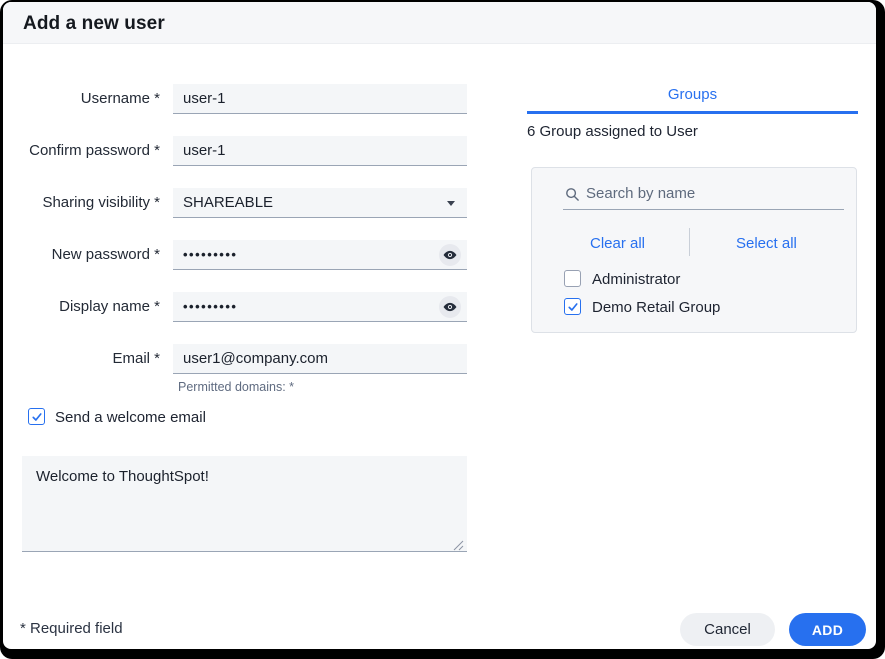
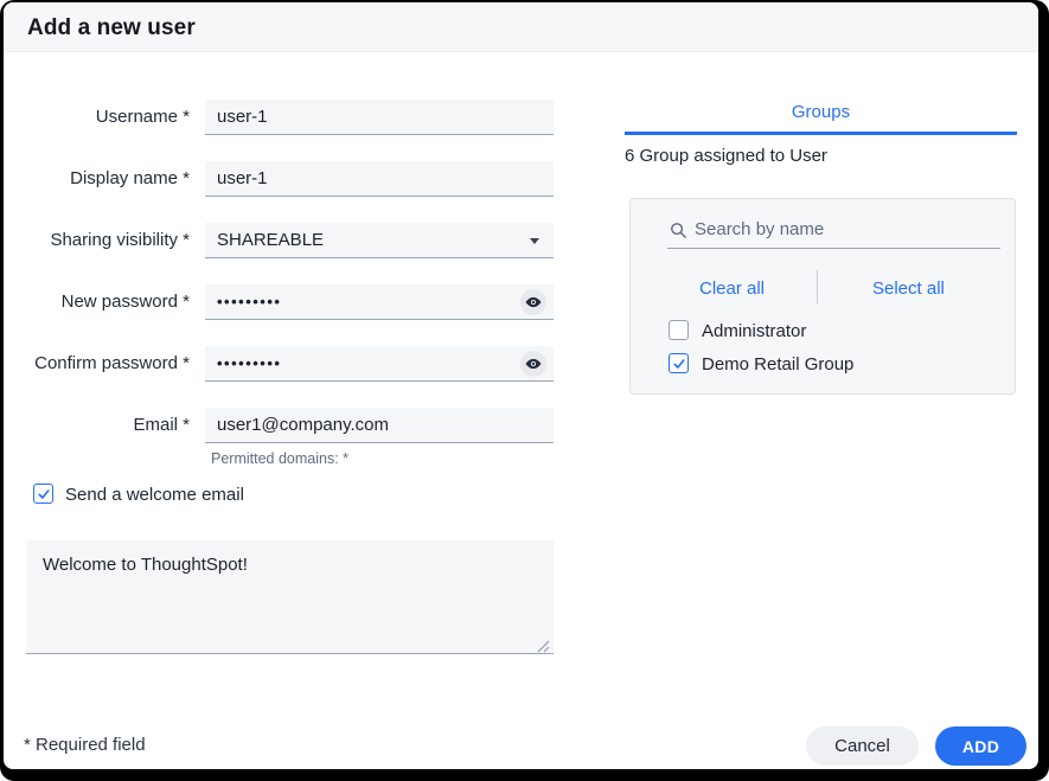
  Add a new user
  Username *
  user-1
- Confirm password *
+ Display name *
  user-1
  Sharing visibility *
  SHAREABLE
  New password *
  •••••••••
- Display name *
+ Confirm password *
  •••••••••
  Email *
  user1@company.com
  Permitted domains: *
  Send a welcome email
  Welcome to ThoughtSpot!
  Groups
  6 Group assigned to User
  Search by name
  Clear all
  Select all
  Administrator
  Demo Retail Group
  * Required field
  Cancel
  ADD
